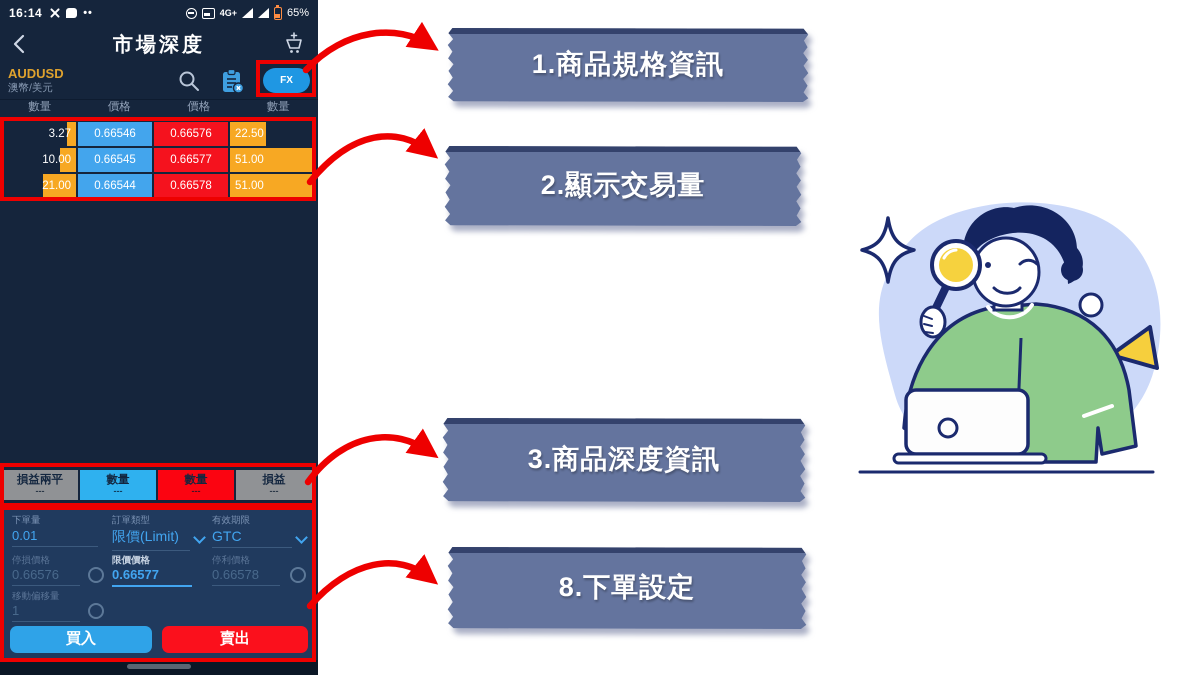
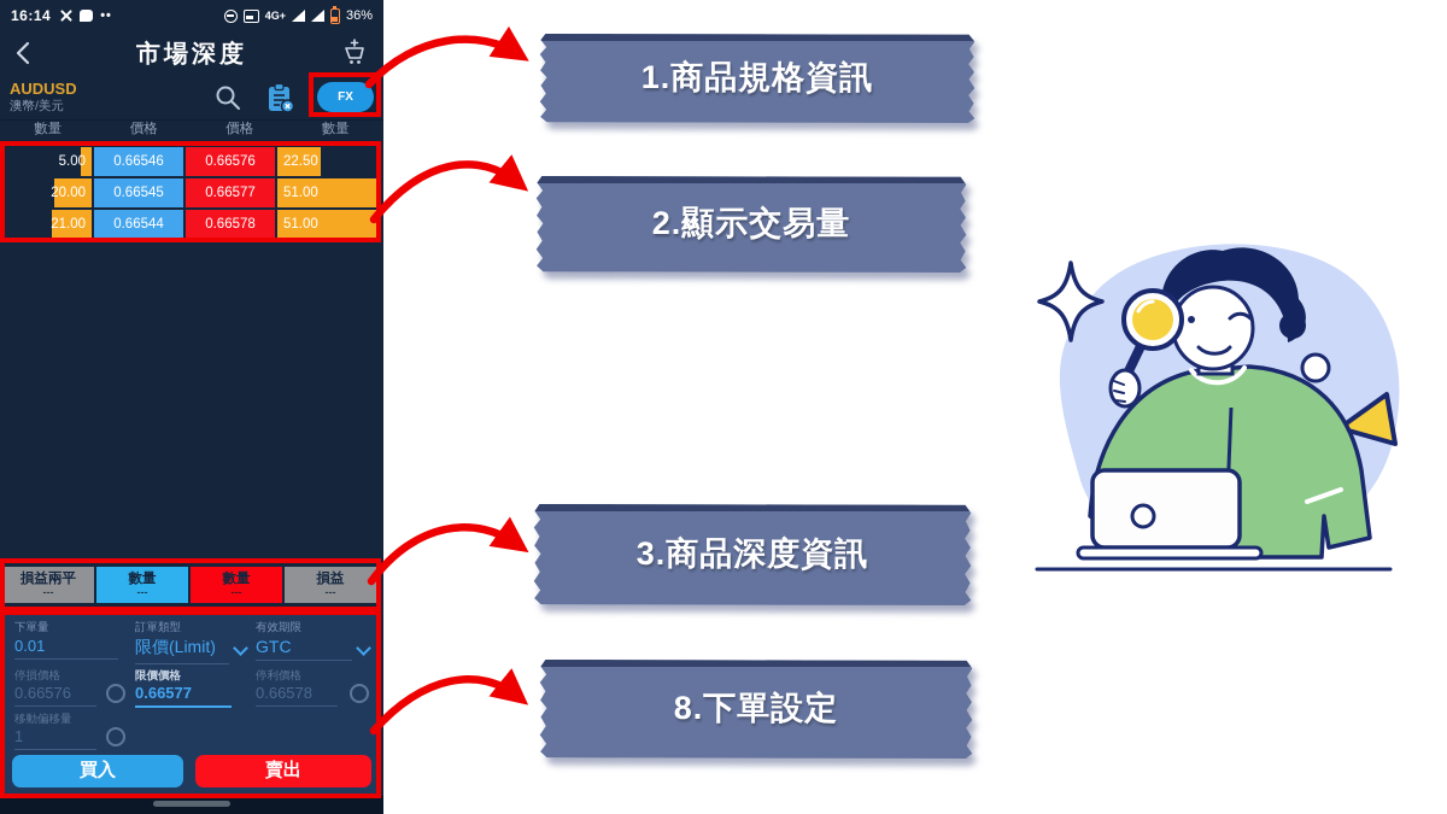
  16:14
  ••
  4G+
- 65%
+ 36%
  市場深度
  AUDUSD
  澳幣/美元
  FX
  數量
  價格
  價格
  數量
- 3.27
+ 5.00
  0.66546
  0.66576
  22.50
- 10.00
+ 20.00
  0.66545
  0.66577
  51.00
  21.00
  0.66544
  0.66578
  51.00
  損益兩平
  ---
  數量
  ---
  數量
  ---
  損益
  ---
  下單量
  訂單類型
  有效期限
  0.01
  限價(Limit)
  GTC
  停損價格
  限價價格
  停利價格
  0.66576
  0.66577
  0.66578
  移動偏移量
  1
  買入
  賣出
  1.商品規格資訊
  2.顯示交易量
  3.商品深度資訊
  8.下單設定
